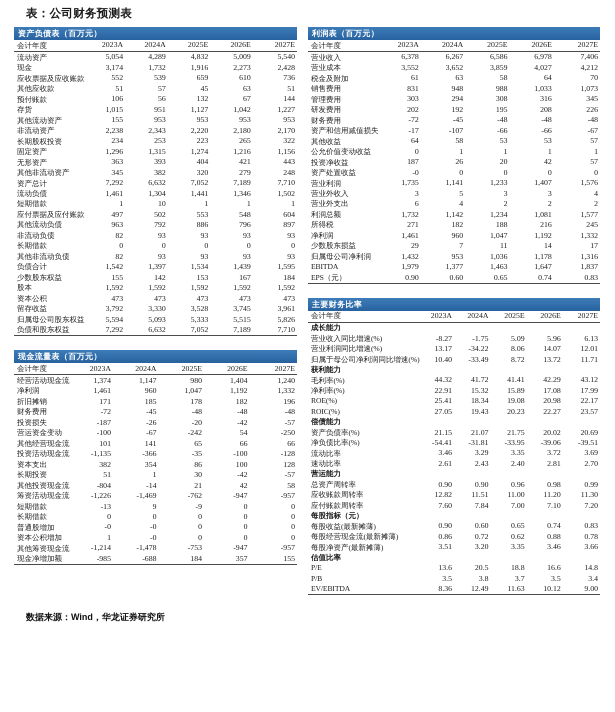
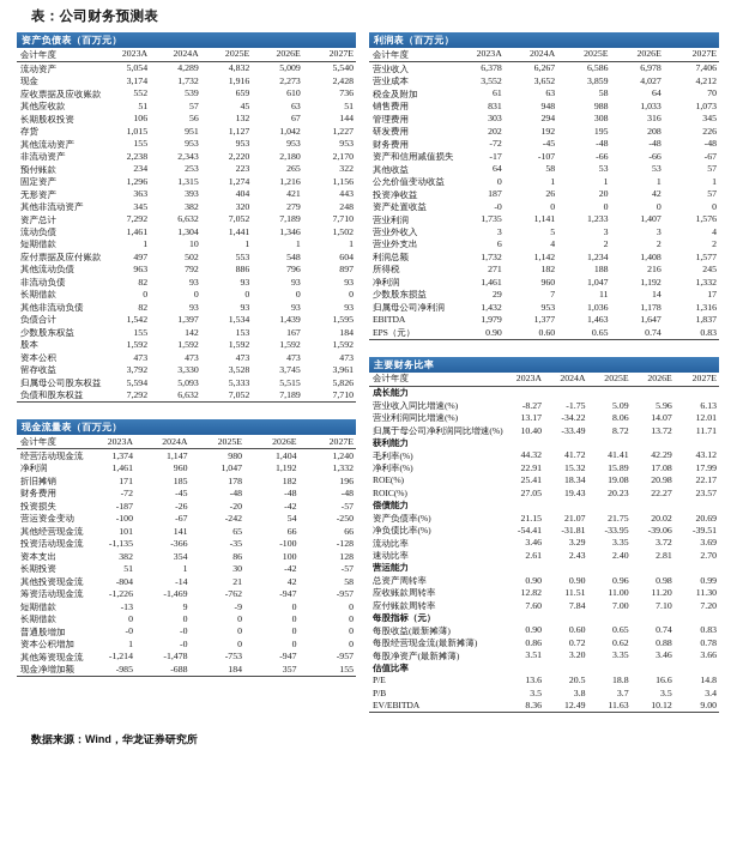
  表：公司财务预测表
  资产负债表（百万元）
  会计年度	2023A	2024A	2025E	2026E	2027E
  流动资产	5,054	4,289	4,832	5,009	5,540
  现金	3,174	1,732	1,916	2,273	2,428
  应收票据及应收账款	552	539	659	610	736
  其他应收款	51	57	45	63	51
- 预付账款	106	56	132	67	144
+ 长期股权投资	106	56	132	67	144
  存货	1,015	951	1,127	1,042	1,227
  其他流动资产	155	953	953	953	953
  非流动资产	2,238	2,343	2,220	2,180	2,170
- 长期股权投资	234	253	223	265	322
+ 预付账款	234	253	223	265	322
  固定资产	1,296	1,315	1,274	1,216	1,156
  无形资产	363	393	404	421	443
  其他非流动资产	345	382	320	279	248
  资产总计	7,292	6,632	7,052	7,189	7,710
  流动负债	1,461	1,304	1,441	1,346	1,502
  短期借款	1	10	1	1	1
  应付票据及应付账款	497	502	553	548	604
  其他流动负债	963	792	886	796	897
  非流动负债	82	93	93	93	93
  长期借款	0	0	0	0	0
  其他非流动负债	82	93	93	93	93
  负债合计	1,542	1,397	1,534	1,439	1,595
  少数股东权益	155	142	153	167	184
  股本	1,592	1,592	1,592	1,592	1,592
  资本公积	473	473	473	473	473
  留存收益	3,792	3,330	3,528	3,745	3,961
  归属母公司股东权益	5,594	5,093	5,333	5,515	5,826
  负债和股东权益	7,292	6,632	7,052	7,189	7,710
  现金流量表（百万元）
  会计年度	2023A	2024A	2025E	2026E	2027E
  经营活动现金流	1,374	1,147	980	1,404	1,240
  净利润	1,461	960	1,047	1,192	1,332
  折旧摊销	171	185	178	182	196
  财务费用	-72	-45	-48	-48	-48
  投资损失	-187	-26	-20	-42	-57
  营运资金变动	-100	-67	-242	54	-250
  其他经营现金流	101	141	65	66	66
  投资活动现金流	-1,135	-366	-35	-100	-128
  资本支出	382	354	86	100	128
  长期投资	51	1	30	-42	-57
  其他投资现金流	-804	-14	21	42	58
  筹资活动现金流	-1,226	-1,469	-762	-947	-957
  短期借款	-13	9	-9	0	0
  长期借款	0	0	0	0	0
  普通股增加	-0	-0	0	0	0
  资本公积增加	1	-0	0	0	0
  其他筹资现金流	-1,214	-1,478	-753	-947	-957
  现金净增加额	-985	-688	184	357	155
  利润表（百万元）
  会计年度	2023A	2024A	2025E	2026E	2027E
  营业收入	6,378	6,267	6,586	6,978	7,406
  营业成本	3,552	3,652	3,859	4,027	4,212
  税金及附加	61	63	58	64	70
  销售费用	831	948	988	1,033	1,073
  管理费用	303	294	308	316	345
  研发费用	202	192	195	208	226
  财务费用	-72	-45	-48	-48	-48
  资产和信用减值损失	-17	-107	-66	-66	-67
  其他收益	64	58	53	53	57
  公允价值变动收益	0	1	1	1	1
  投资净收益	187	26	20	42	57
  资产处置收益	-0	0	0	0	0
  营业利润	1,735	1,141	1,233	1,407	1,576
  营业外收入	3	5	3	3	4
  营业外支出	6	4	2	2	2
- 利润总额	1,732	1,142	1,234	1,081	1,577
+ 利润总额	1,732	1,142	1,234	1,408	1,577
  所得税	271	182	188	216	245
  净利润	1,461	960	1,047	1,192	1,332
  少数股东损益	29	7	11	14	17
  归属母公司净利润	1,432	953	1,036	1,178	1,316
  EBITDA	1,979	1,377	1,463	1,647	1,837
  EPS（元）	0.90	0.60	0.65	0.74	0.83
  主要财务比率
  会计年度	2023A	2024A	2025E	2026E	2027E
  成长能力
  营业收入同比增速(%)	-8.27	-1.75	5.09	5.96	6.13
  营业利润同比增速(%)	13.17	-34.22	8.06	14.07	12.01
  归属于母公司净利润同比增速(%)	10.40	-33.49	8.72	13.72	11.71
  获利能力
  毛利率(%)	44.32	41.72	41.41	42.29	43.12
  净利率(%)	22.91	15.32	15.89	17.08	17.99
  ROE(%)	25.41	18.34	19.08	20.98	22.17
  ROIC(%)	27.05	19.43	20.23	22.27	23.57
  偿债能力
  资产负债率(%)	21.15	21.07	21.75	20.02	20.69
  净负债比率(%)	-54.41	-31.81	-33.95	-39.06	-39.51
  流动比率	3.46	3.29	3.35	3.72	3.69
  速动比率	2.61	2.43	2.40	2.81	2.70
  营运能力
  总资产周转率	0.90	0.90	0.96	0.98	0.99
  应收账款周转率	12.82	11.51	11.00	11.20	11.30
  应付账款周转率	7.60	7.84	7.00	7.10	7.20
  每股指标（元）
  每股收益(最新摊薄)	0.90	0.60	0.65	0.74	0.83
  每股经营现金流(最新摊薄)	0.86	0.72	0.62	0.88	0.78
  每股净资产(最新摊薄)	3.51	3.20	3.35	3.46	3.66
  估值比率
  P/E	13.6	20.5	18.8	16.6	14.8
  P/B	3.5	3.8	3.7	3.5	3.4
  EV/EBITDA	8.36	12.49	11.63	10.12	9.00
  数据来源：Wind，华龙证券研究所
